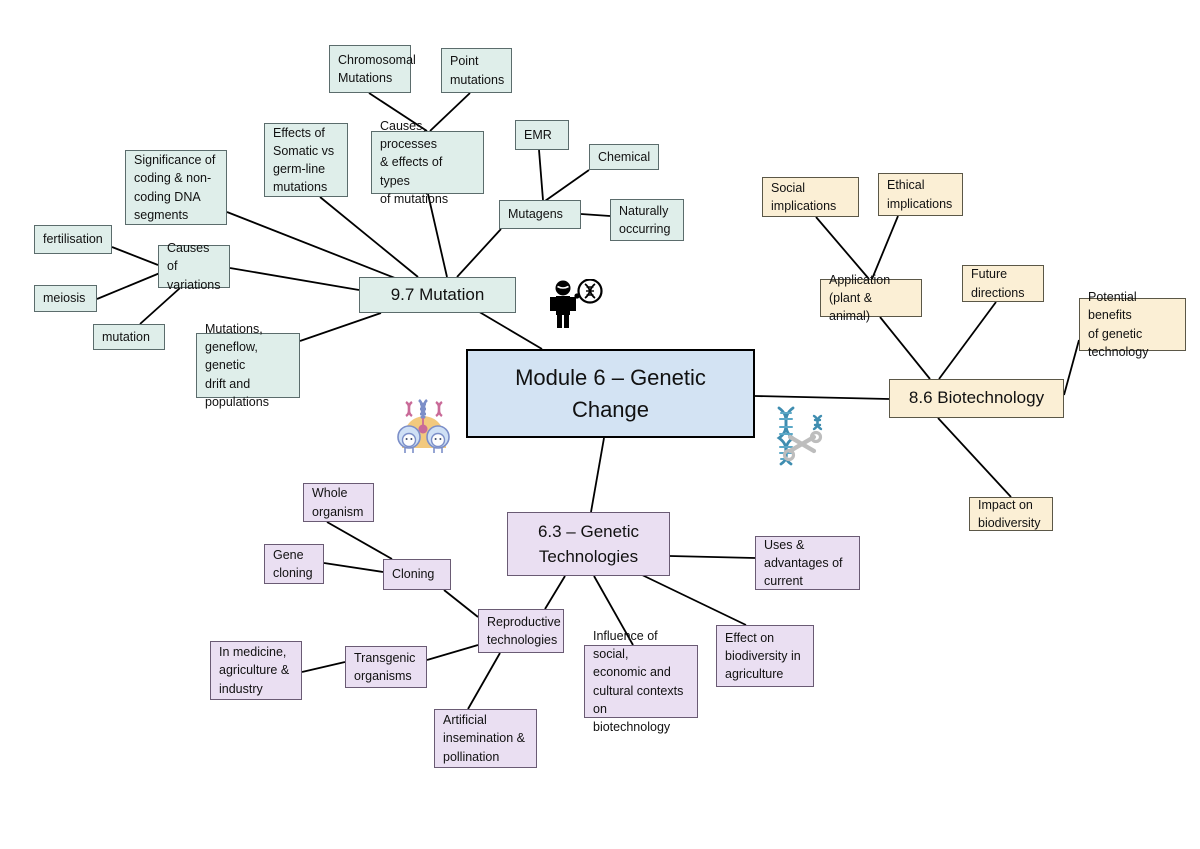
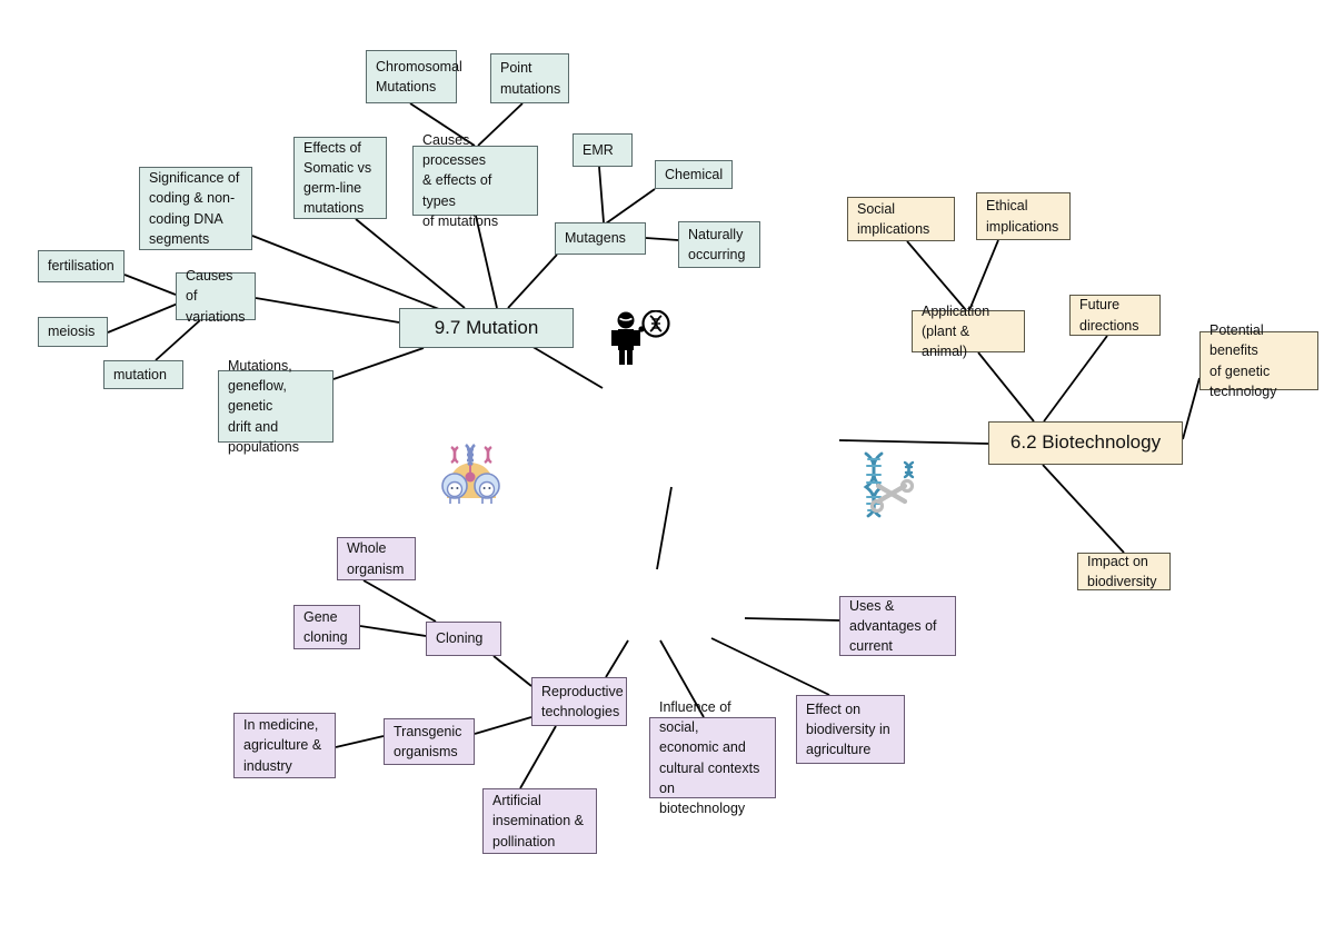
- Module 6 – Genetic
- Change
  9.7 Mutation
- 8.6 Biotechnology
+ 6.2 Biotechnology
- 6.3 – Genetic
- Technologies
  Chromosomal
  Mutations
  Point
  mutations
  Causes, processes
  & effects of types
  of mutations
  Effects of
  Somatic vs
  germ-line
  mutations
  Significance of
  coding & non-
  coding DNA
  segments
  EMR
  Chemical
  Mutagens
  Naturally
  occurring
  fertilisation
  Causes of
  variations
  meiosis
  mutation
  Mutations,
  geneflow, genetic
  drift and
  populations
  Social
  implications
  Ethical
  implications
  Application
  (plant & animal)
  Future
  directions
  Potential benefits
  of genetic
  technology
  Impact on
  biodiversity
  Whole
  organism
  Gene
  cloning
  Cloning
  Reproductive
  technologies
  In medicine,
  agriculture &
  industry
  Transgenic
  organisms
  Artificial
  insemination &
  pollination
  Influence of social,
  economic and
  cultural contexts on
  biotechnology
  Uses &
  advantages of
  current
  Effect on
  biodiversity in
  agriculture
